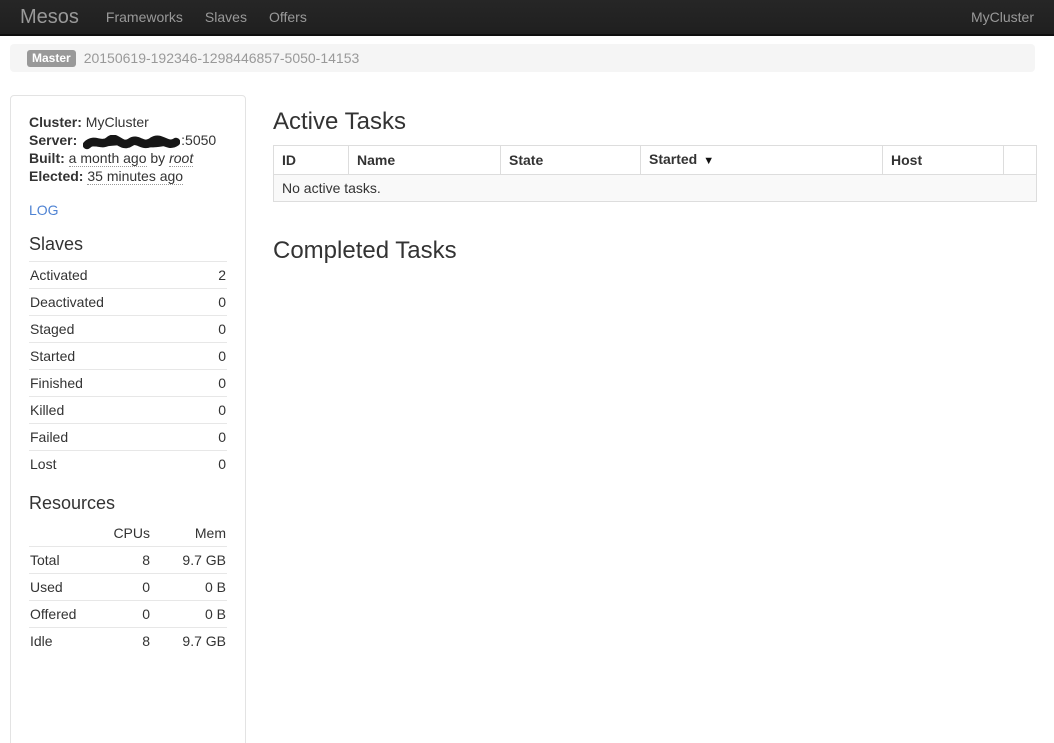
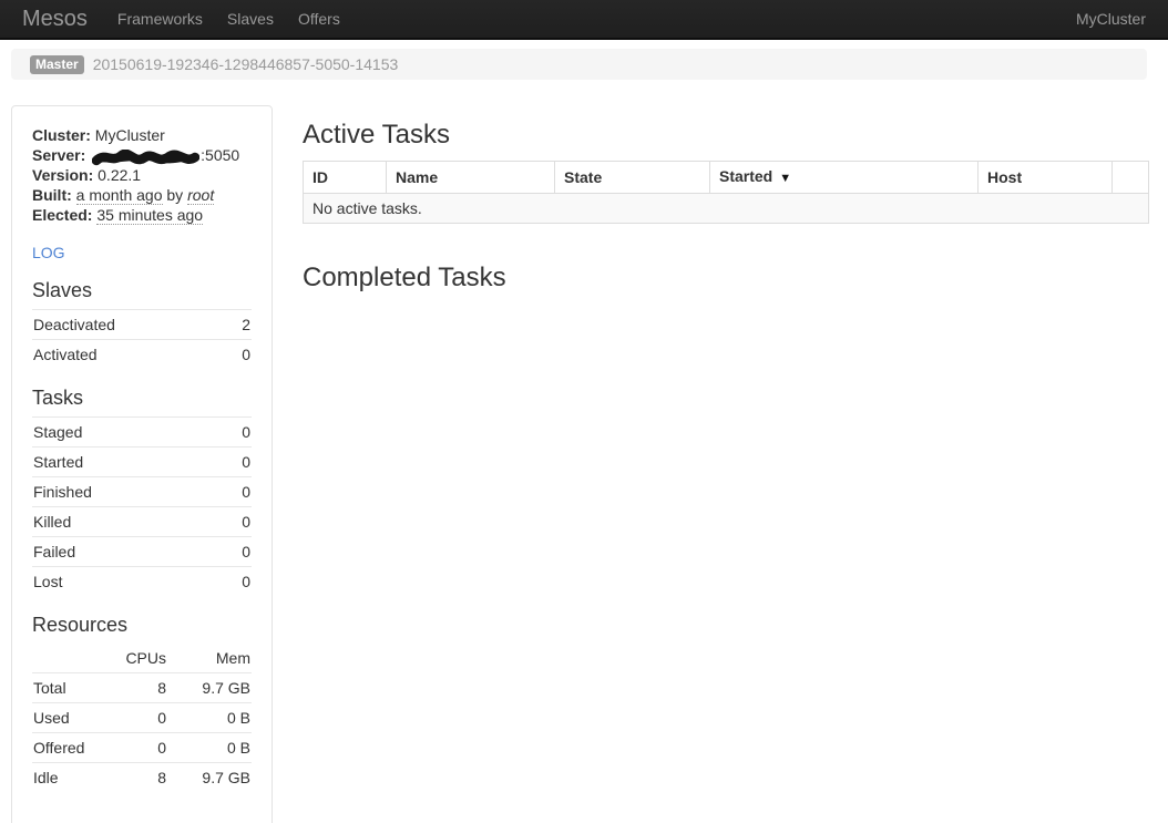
  Mesos
  Frameworks
  Slaves
  Offers
  MyCluster
  Master
  20150619-192346-1298446857-5050-14153
  Cluster: MyCluster
  Server: :5050
+ Version: 0.22.1
  Built: a month ago by root
  Elected: 35 minutes ago
  LOG
  Slaves
- Activated
+ Deactivated
  2
- Deactivated
+ Activated
  0
+ Tasks
  Staged
  0
  Started
  0
  Finished
  0
  Killed
  0
  Failed
  0
  Lost
  0
  Resources
  CPUs
  Mem
  Total
  8
  9.7 GB
  Used
  0
  0 B
  Offered
  0
  0 B
  Idle
  8
  9.7 GB
  Active Tasks
  ID	Name	State	Started ▼	Host
  No active tasks.
  Completed Tasks
